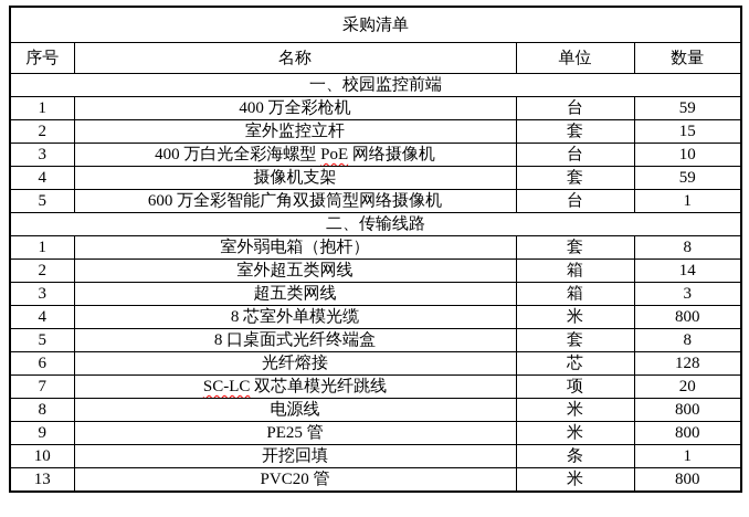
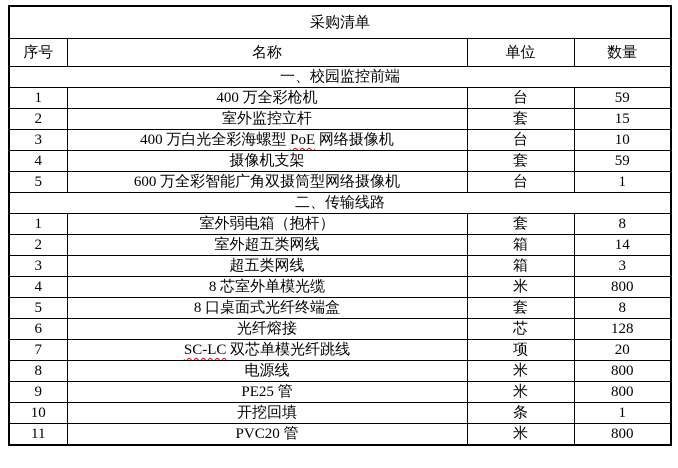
  采购清单
  序号	名称	单位	数量
  一、校园监控前端
  1	400 万全彩枪机	台	59
  2	室外监控立杆	套	15
  3	400 万白光全彩海螺型 PoE 网络摄像机	台	10
  4	摄像机支架	套	59
  5	600 万全彩智能广角双摄筒型网络摄像机	台	1
  二、传输线路
  1	室外弱电箱（抱杆）	套	8
  2	室外超五类网线	箱	14
  3	超五类网线	箱	3
  4	8 芯室外单模光缆	米	800
  5	8 口桌面式光纤终端盒	套	8
  6	光纤熔接	芯	128
  7	SC-LC 双芯单模光纤跳线	项	20
  8	电源线	米	800
  9	PE25 管	米	800
  10	开挖回填	条	1
- 13	PVC20 管	米	800
+ 11	PVC20 管	米	800
